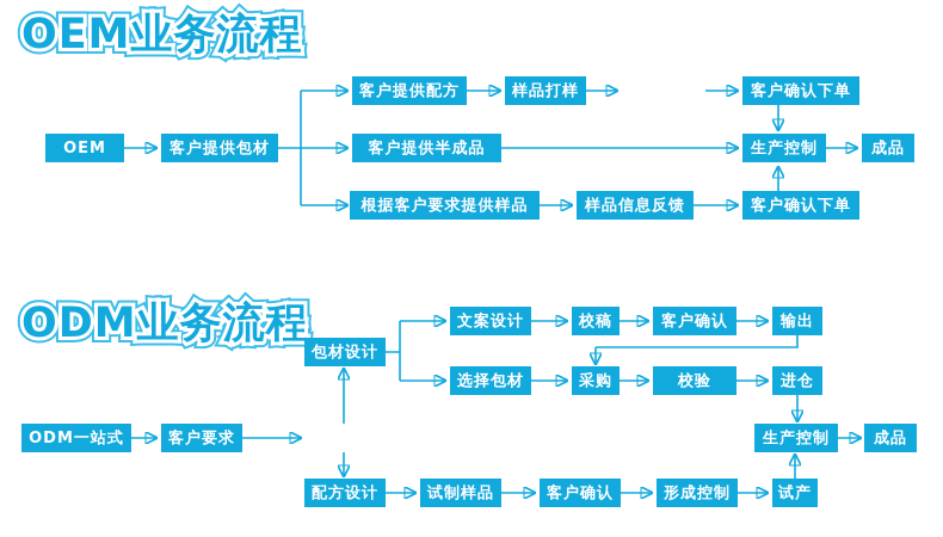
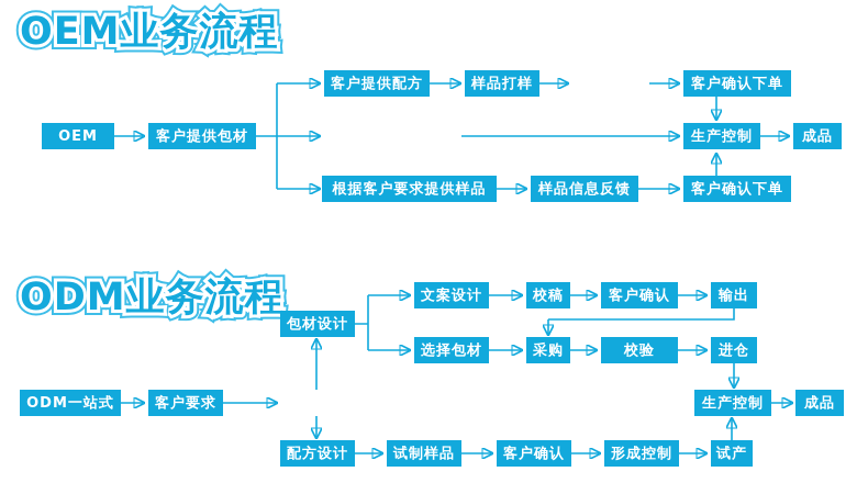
  OEM业务流程
  OEM
  客户提供包材
  客户提供配方
  样品打样
  客户确认下单
- 客户提供半成品
  生产控制
  成品
  根据客户要求提供样品
  样品信息反馈
  客户确认下单
  ODM业务流程
  ODM一站式
  客户要求
  包材设计
  文案设计
  校稿
  客户确认
  输出
  选择包材
  采购
  校验
  进仓
  生产控制
  成品
  配方设计
  试制样品
  客户确认
  形成控制
  试产
